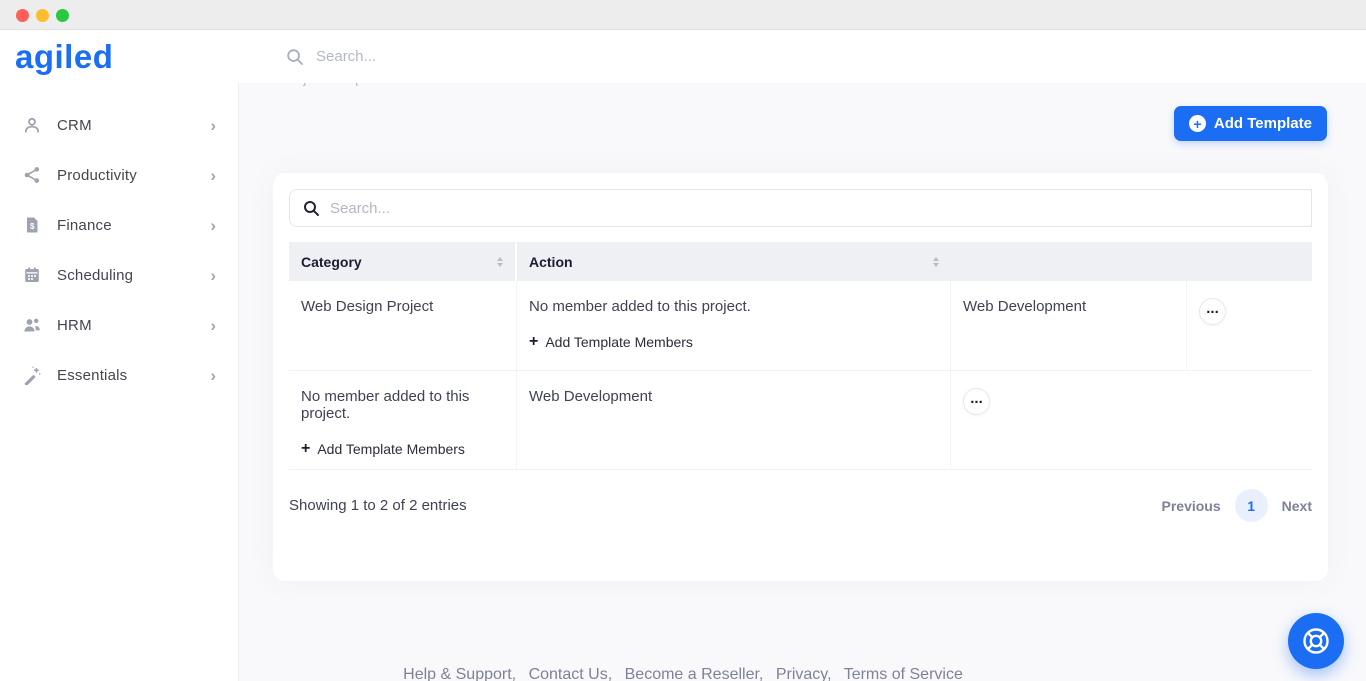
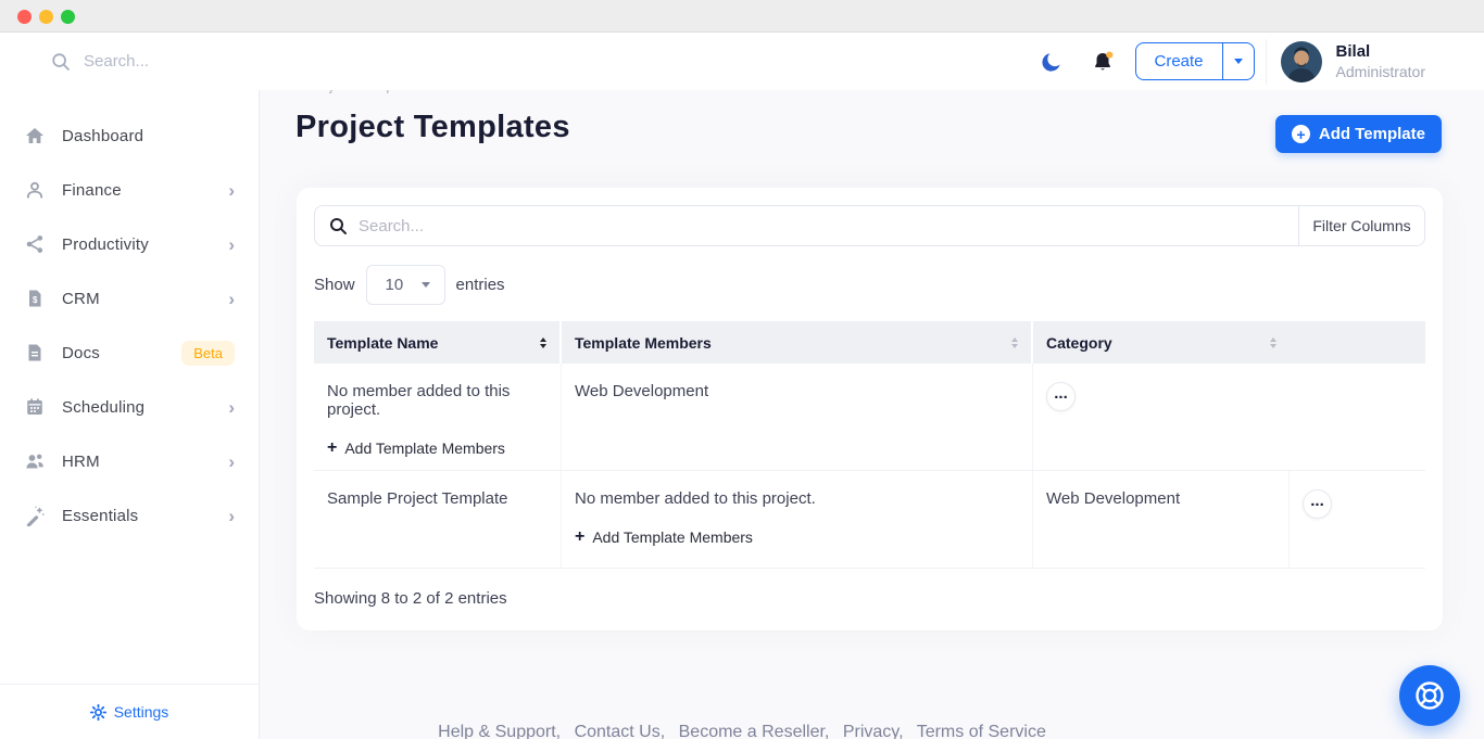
- agiled
  Search...
+ Create
+ Bilal
+ Administrator
+ Dashboard
- CRM
+ Finance
  ›
  Productivity
  ›
  $
- Finance
+ CRM
  ›
+ Docs
+ Beta
  Scheduling
  ›
  HRM
  ›
  Essentials
  ›
+ Settings
+ Project Templates
  +
  Add Template
  Search...
+ Filter Columns
+ Show
+ 10
+ entries
+ Template Name
+ Template Members
  Category
- Action
- Web Design Project
  No member added to this project.
  +
  Add Template Members
  Web Development
  ...
+ Sample Project Template
  No member added to this project.
  +
  Add Template Members
  Web Development
  ...
- Showing 1 to 2 of 2 entries
+ Showing 8 to 2 of 2 entries
- Previous
- 1
- Next
  Help & Support, Contact Us, Become a Reseller, Privacy, Terms of Service
